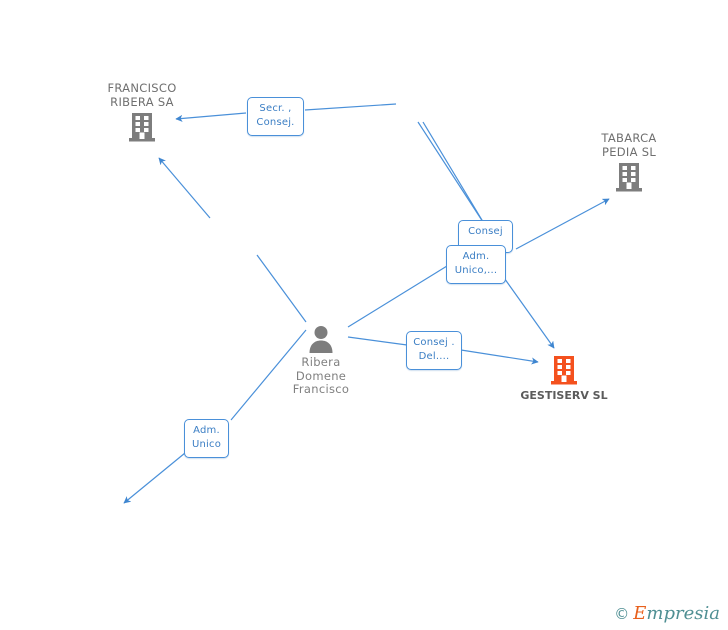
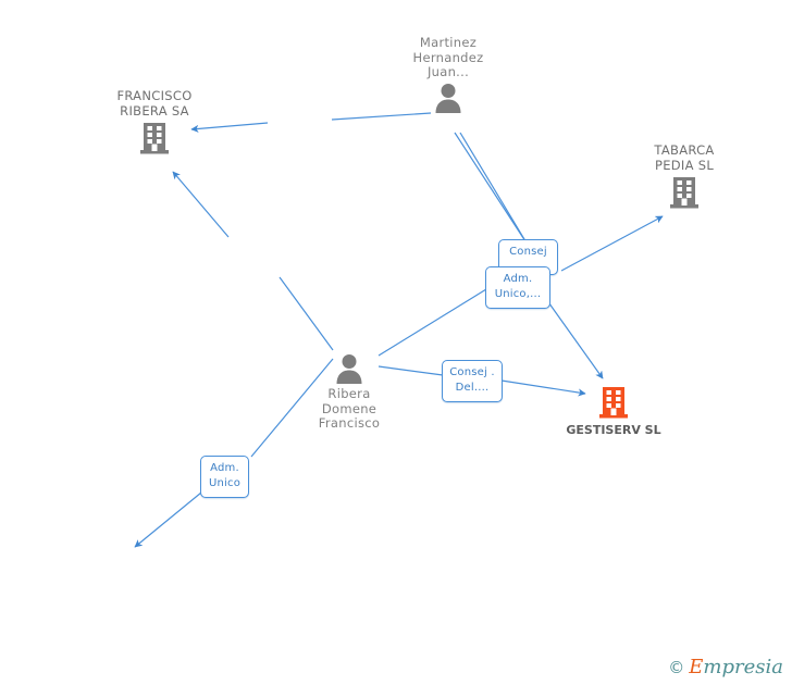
  FRANCISCO
  RIBERA SA
+ Martinez
+ Hernandez
+ Juan...
  TABARCA
  PEDIA SL
  Ribera
  Domene
  Francisco
  GESTISERV SL
- Secr. ,
- Consej.
  Consej
  Adm.
  Unico,...
  Consej .
  Del....
  Adm.
  Unico
  ©
  Empresia
